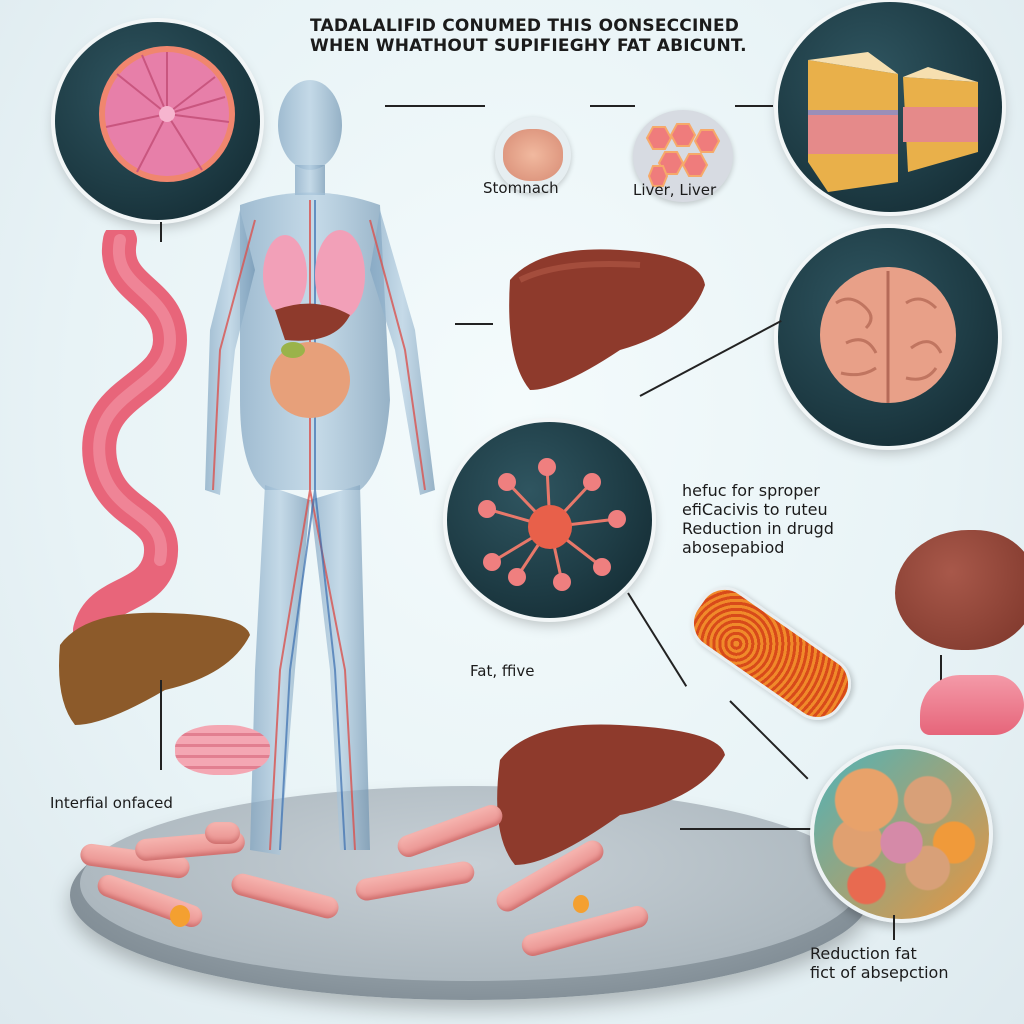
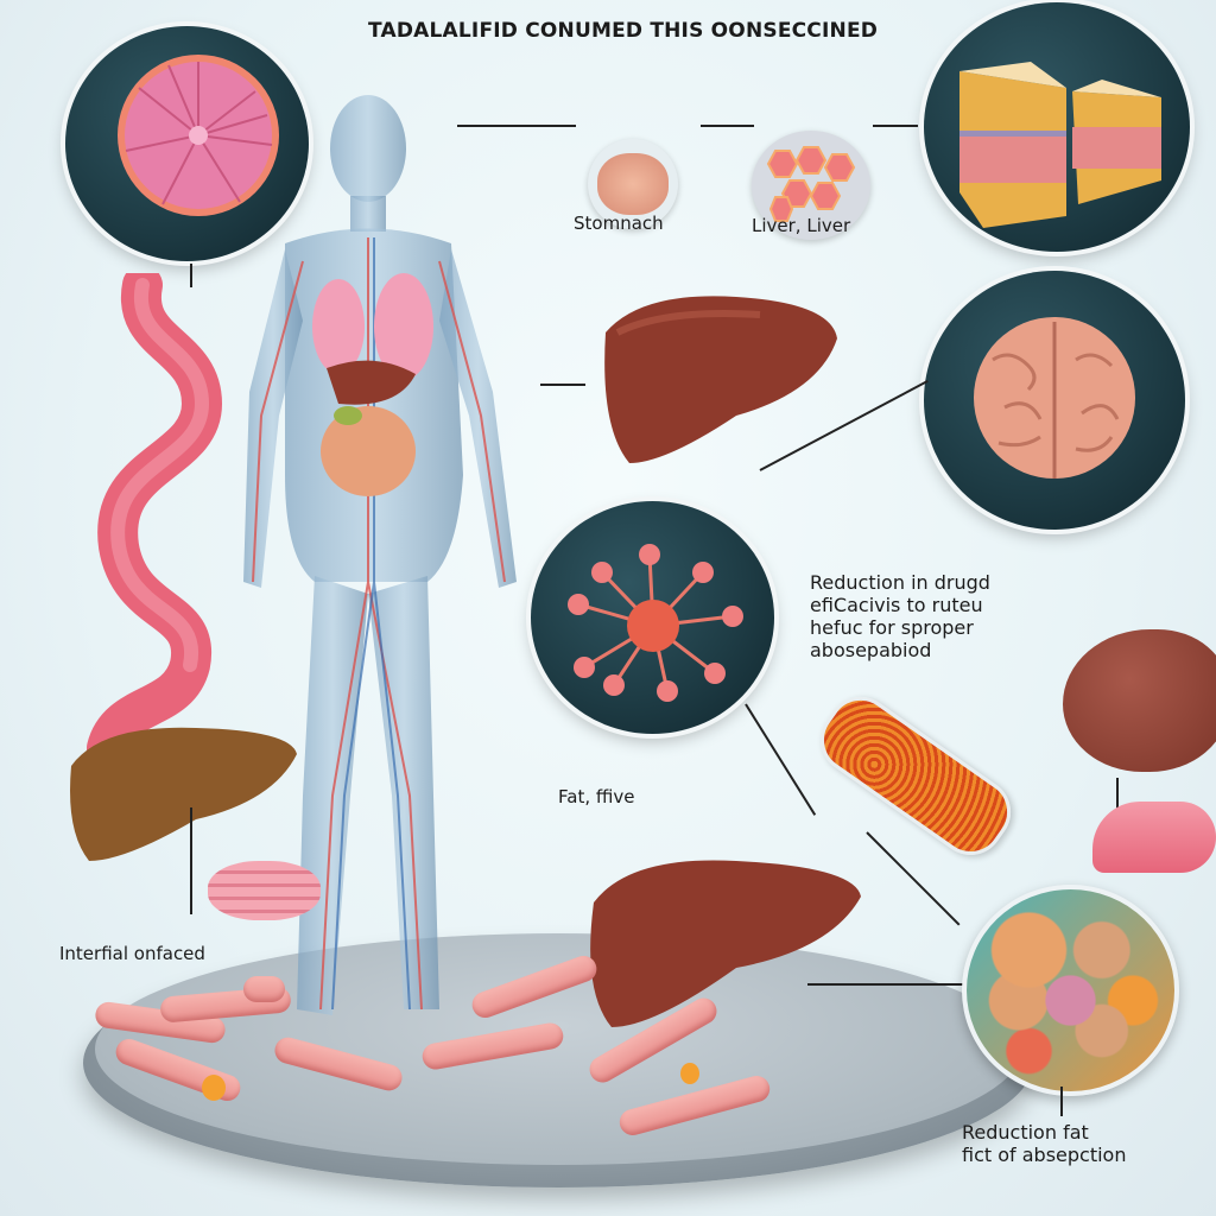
  TADALALIFID CONUMED THIS OONSECCINED
- WHEN WHATHOUT SUPIFIEGHY FAT ABICUNT.
  Stomnach
  Liver, Liver
- hefuc for sproper
+ Reduction in drugd
  efiCacivis to ruteu
- Reduction in drugd
+ hefuc for sproper
  abosepabiod
  Fat, ffive
  Interfial onfaced
  Reduction fat
  fict of absepction
